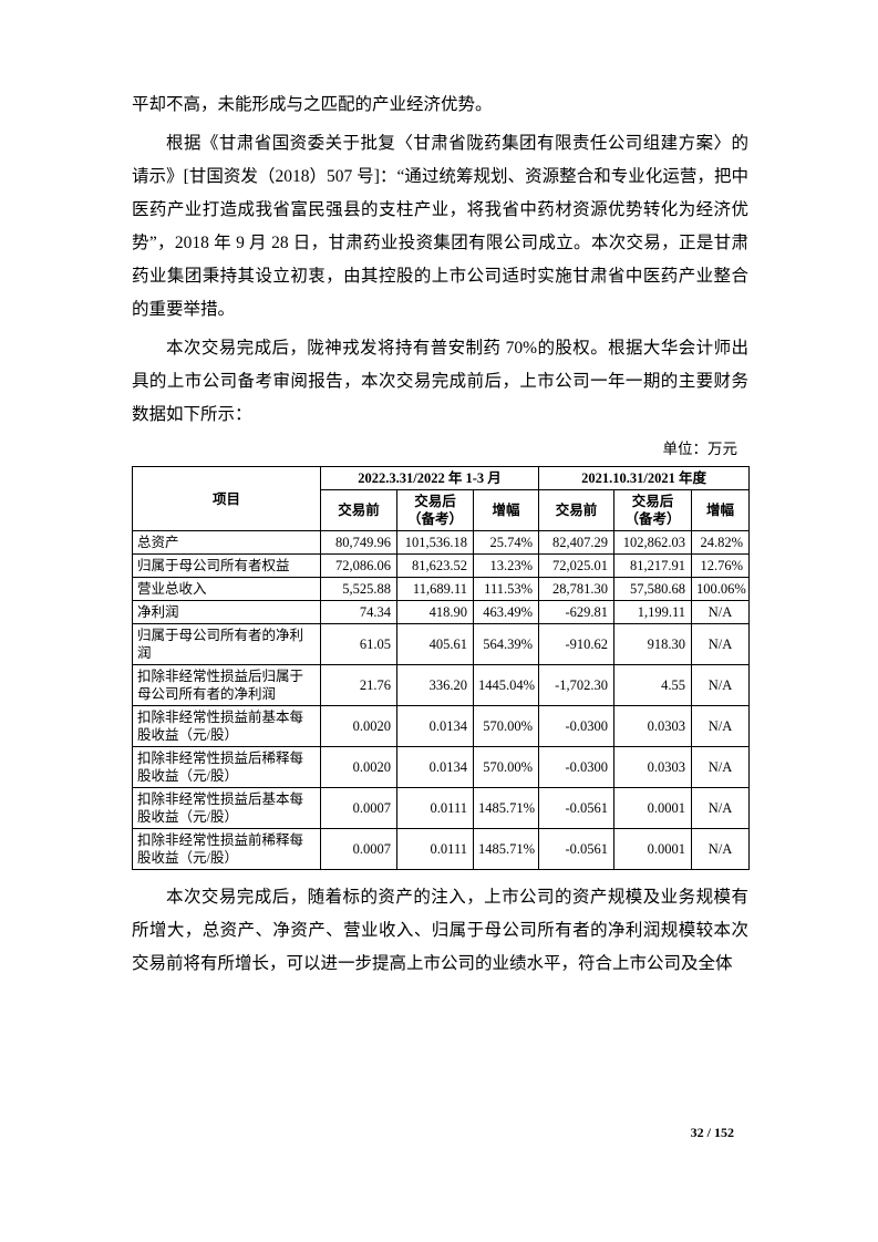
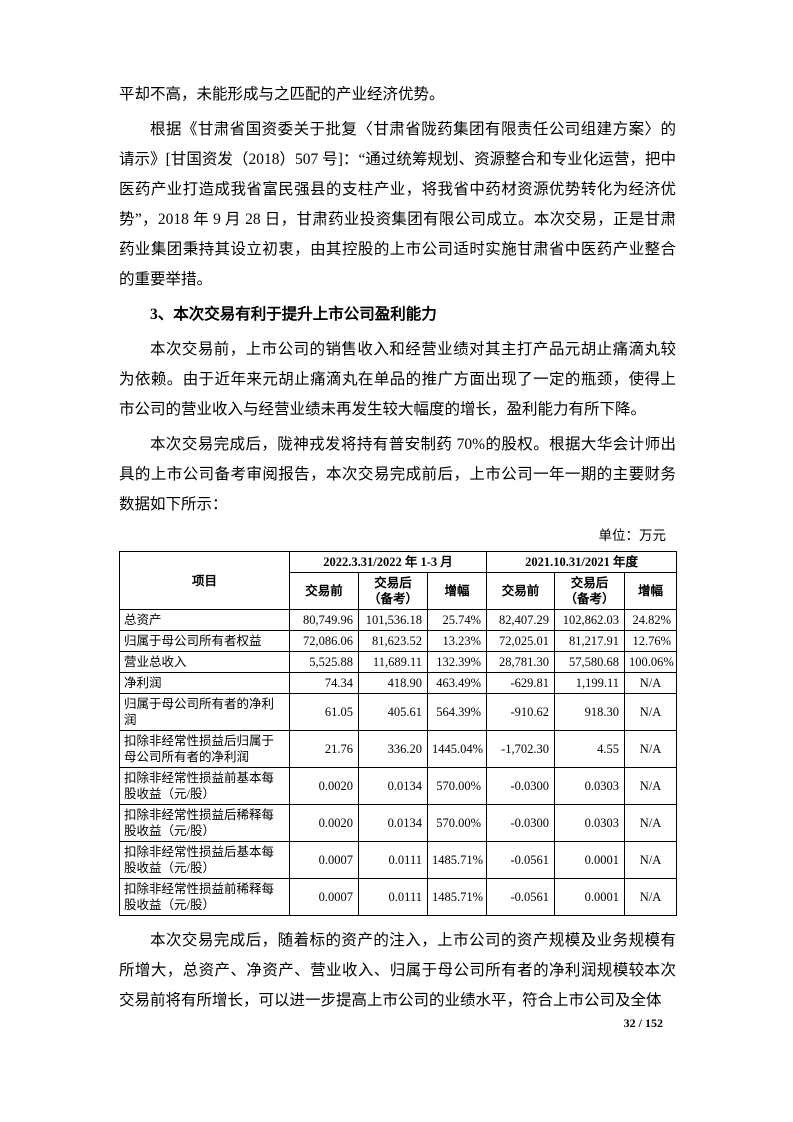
  平却不高，未能形成与之匹配的产业经济优势。
  根据《甘肃省国资委关于批复〈甘肃省陇药集团有限责任公司组建方案〉的请示》[甘国资发（2018）507 号]：“通过统筹规划、资源整合和专业化运营，把中医药产业打造成我省富民强县的支柱产业，将我省中药材资源优势转化为经济优势”，2018 年 9 月 28 日，甘肃药业投资集团有限公司成立。本次交易，正是甘肃药业集团秉持其设立初衷，由其控股的上市公司适时实施甘肃省中医药产业整合的重要举措。
+ 3、本次交易有利于提升上市公司盈利能力
+ 本次交易前，上市公司的销售收入和经营业绩对其主打产品元胡止痛滴丸较为依赖。由于近年来元胡止痛滴丸在单品的推广方面出现了一定的瓶颈，使得上市公司的营业收入与经营业绩未再发生较大幅度的增长，盈利能力有所下降。
  本次交易完成后，陇神戎发将持有普安制药 70%的股权。根据大华会计师出具的上市公司备考审阅报告，本次交易完成前后，上市公司一年一期的主要财务数据如下所示：
  单位：万元
  项目	2022.3.31/2022 年 1-3 月	2021.10.31/2021 年度
  交易前	交易后 （备考）	增幅	交易前	交易后 （备考）	增幅
  总资产	80,749.96	101,536.18	25.74%	82,407.29	102,862.03	24.82%
  归属于母公司所有者权益	72,086.06	81,623.52	13.23%	72,025.01	81,217.91	12.76%
- 营业总收入	5,525.88	11,689.11	111.53%	28,781.30	57,580.68	100.06%
+ 营业总收入	5,525.88	11,689.11	132.39%	28,781.30	57,580.68	100.06%
  净利润	74.34	418.90	463.49%	-629.81	1,199.11	N/A
  归属于母公司所有者的净利润	61.05	405.61	564.39%	-910.62	918.30	N/A
  扣除非经常性损益后归属于母公司所有者的净利润	21.76	336.20	1445.04%	-1,702.30	4.55	N/A
  扣除非经常性损益前基本每股收益（元/股）	0.0020	0.0134	570.00%	-0.0300	0.0303	N/A
  扣除非经常性损益后稀释每股收益（元/股）	0.0020	0.0134	570.00%	-0.0300	0.0303	N/A
  扣除非经常性损益后基本每股收益（元/股）	0.0007	0.0111	1485.71%	-0.0561	0.0001	N/A
  扣除非经常性损益前稀释每股收益（元/股）	0.0007	0.0111	1485.71%	-0.0561	0.0001	N/A
  本次交易完成后，随着标的资产的注入，上市公司的资产规模及业务规模有所增大，总资产、净资产、营业收入、归属于母公司所有者的净利润规模较本次交易前将有所增长，可以进一步提高上市公司的业绩水平，符合上市公司及全体
  32 / 152
